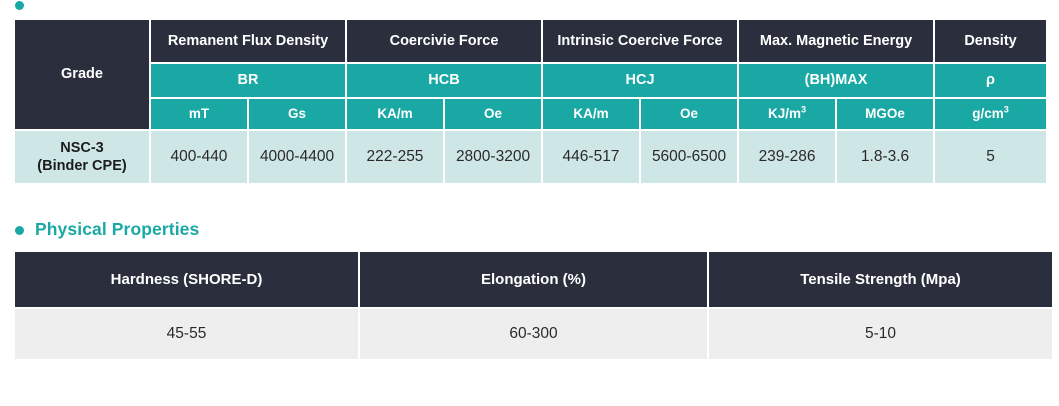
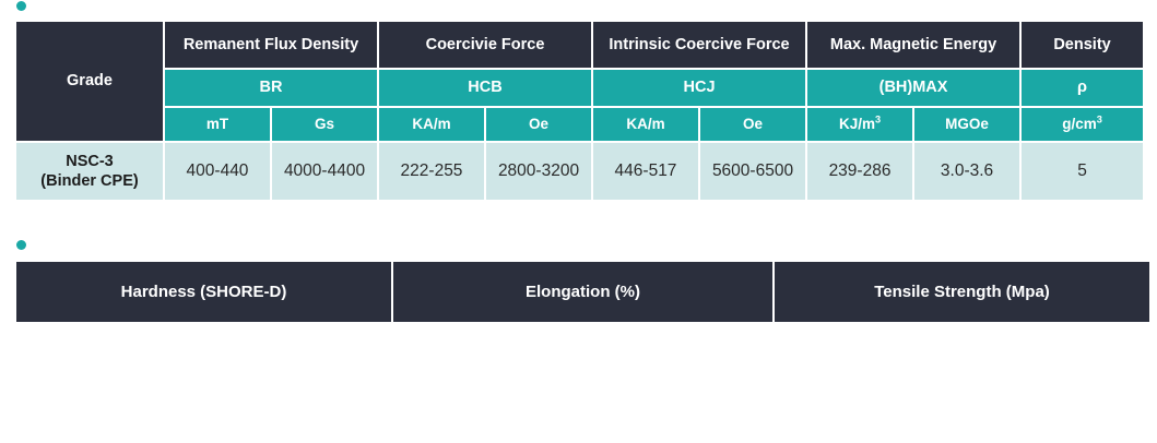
  Grade	Remanent Flux Density	Coercivie Force	Intrinsic Coercive Force	Max. Magnetic Energy	Density
  BR	HCB	HCJ	(BH)MAX	ρ
  mT	Gs	KA/m	Oe	KA/m	Oe	KJ/m3	MGOe	g/cm3
- NSC-3 (Binder CPE)	400-440	4000-4400	222-255	2800-3200	446-517	5600-6500	239-286	1.8-3.6	5
+ NSC-3 (Binder CPE)	400-440	4000-4400	222-255	2800-3200	446-517	5600-6500	239-286	3.0-3.6	5
- Physical Properties
  Hardness (SHORE-D)	Elongation (%)	Tensile Strength (Mpa)
- 45-55	60-300	5-10
